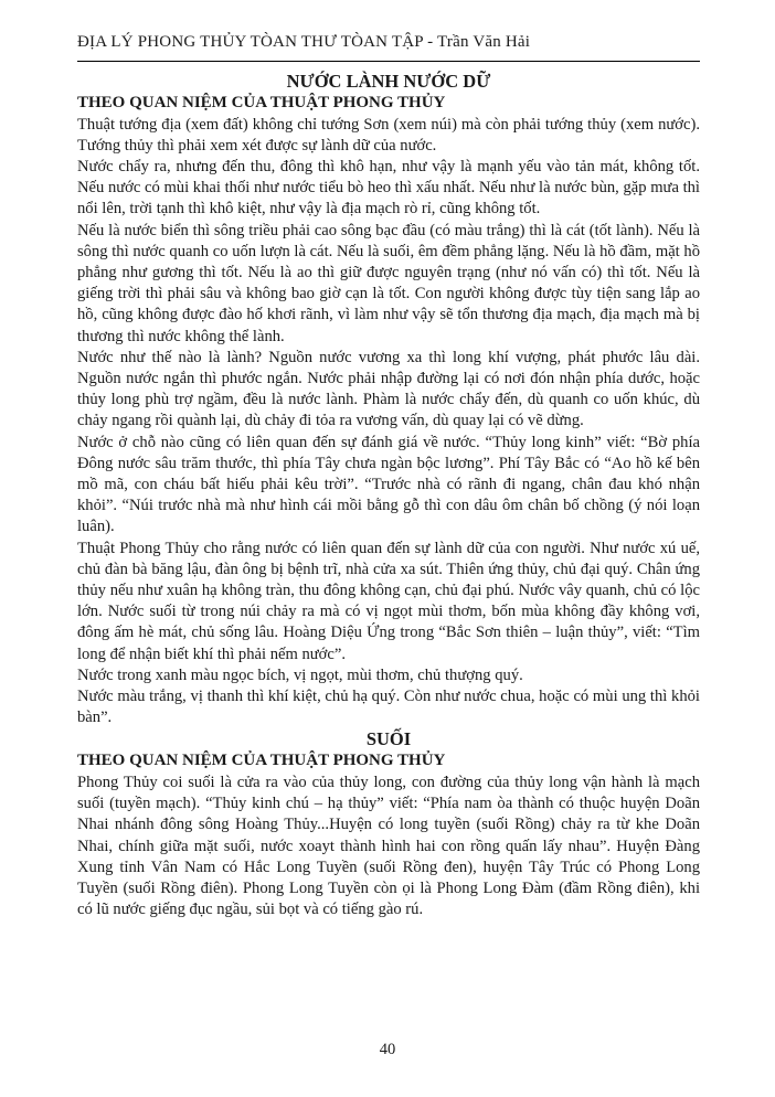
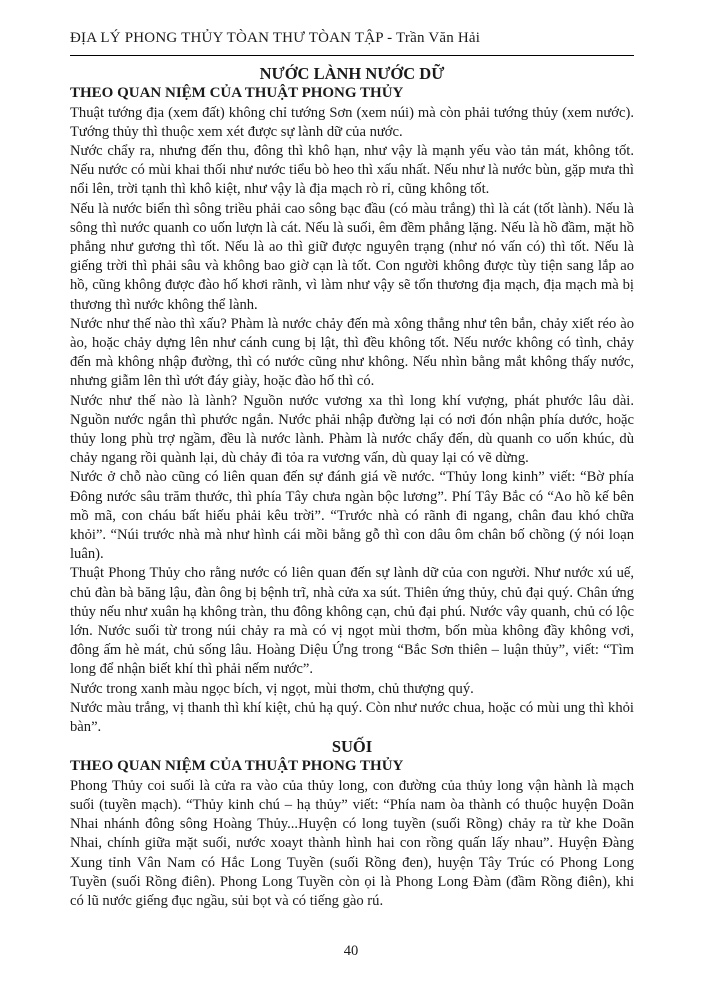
  ĐỊA LÝ PHONG THỦY TÒAN THƯ TÒAN TẬP - Trần Văn Hải
  NƯỚC LÀNH NƯỚC DỮ
  THEO QUAN NIỆM CỦA THUẬT PHONG THỦY
- Thuật tướng địa (xem đất) không chỉ tướng Sơn (xem núi) mà còn phải tướng thủy (xem nước). Tướng thủy thì phải xem xét được sự lành dữ của nước.
+ Thuật tướng địa (xem đất) không chỉ tướng Sơn (xem núi) mà còn phải tướng thủy (xem nước). Tướng thủy thì thuộc xem xét được sự lành dữ của nước.
  Nước chẩy ra, nhưng đến thu, đông thì khô hạn, như vậy là mạnh yếu vào tản mát, không tốt. Nếu nước có mùi khai thối như nước tiểu bò heo thì xấu nhất. Nếu như là nước bùn, gặp mưa thì nổi lên, trời tạnh thì khô kiệt, như vậy là địa mạch rò rỉ, cũng không tốt.
  Nếu là nước biển thì sông triều phải cao sông bạc đầu (có màu trắng) thì là cát (tốt lành). Nếu là sông thì nước quanh co uốn lượn là cát. Nếu là suối, êm đềm phẳng lặng. Nếu là hồ đầm, mặt hồ phẳng như gương thì tốt. Nếu là ao thì giữ được nguyên trạng (như nó vấn có) thì tốt. Nếu là giếng trời thì phải sâu và không bao giờ cạn là tốt. Con người không được tùy tiện sang lắp ao hồ, cũng không được đào hố khơi rãnh, vì làm như vậy sẽ tổn thương địa mạch, địa mạch mà bị thương thì nước không thể lành.
+ Nước như thế nào thì xấu? Phàm là nước chảy đến mà xông thẳng như tên bắn, chảy xiết réo ào ào, hoặc chảy dựng lên như cánh cung bị lật, thì đều không tốt. Nếu nước không có tình, chảy đến mà không nhập đường, thì có nước cũng như không. Nếu nhìn bằng mắt không thấy nước, nhưng giẫm lên thì ướt đáy giày, hoặc đào hố thì có.
  Nước như thế nào là lành? Nguồn nước vương xa thì long khí vượng, phát phước lâu dài. Nguồn nước ngắn thì phước ngắn. Nước phải nhập đường lại có nơi đón nhận phía dước, hoặc thủy long phù trợ ngầm, đều là nước lành. Phàm là nước chẩy đến, dù quanh co uốn khúc, dù chảy ngang rồi quành lại, dù chảy đi tỏa ra vương vấn, dù quay lại có vẽ dừng.
- Nước ở chỗ nào cũng có liên quan đến sự đánh giá về nước. “Thủy long kinh” viết: “Bờ phía Đông nước sâu trăm thước, thì phía Tây chưa ngàn bộc lương”. Phí Tây Bắc có “Ao hồ kế bên mồ mã, con cháu bất hiếu phải kêu trời”. “Trước nhà có rãnh đi ngang, chân đau khó nhận khỏi”. “Núi trước nhà mà như hình cái mồi bằng gỗ thì con dâu ôm chân bố chồng (ý nói loạn luân).
+ Nước ở chỗ nào cũng có liên quan đến sự đánh giá về nước. “Thủy long kinh” viết: “Bờ phía Đông nước sâu trăm thước, thì phía Tây chưa ngàn bộc lương”. Phí Tây Bắc có “Ao hồ kế bên mồ mã, con cháu bất hiếu phải kêu trời”. “Trước nhà có rãnh đi ngang, chân đau khó chữa khỏi”. “Núi trước nhà mà như hình cái mồi bằng gỗ thì con dâu ôm chân bố chồng (ý nói loạn luân).
  Thuật Phong Thủy cho rằng nước có liên quan đến sự lành dữ của con người. Như nước xú uế, chủ đàn bà băng lậu, đàn ông bị bệnh trĩ, nhà cửa xa sút. Thiên ứng thủy, chủ đại quý. Chân ứng thủy nếu như xuân hạ không tràn, thu đông không cạn, chủ đại phú. Nước vây quanh, chủ có lộc lớn. Nước suối từ trong núi chảy ra mà có vị ngọt mùi thơm, bốn mùa không đầy không vơi, đông ấm hè mát, chủ sống lâu. Hoàng Diệu Ứng trong “Bắc Sơn thiên – luận thủy”, viết: “Tìm long để nhận biết khí thì phải nếm nước”.
  Nước trong xanh màu ngọc bích, vị ngọt, mùi thơm, chủ thượng quý.
  Nước màu trắng, vị thanh thì khí kiệt, chủ hạ quý. Còn như nước chua, hoặc có mùi ung thì khỏi bàn”.
  SUỐI
  THEO QUAN NIỆM CỦA THUẬT PHONG THỦY
  Phong Thủy coi suối là cửa ra vào của thủy long, con đường của thủy long vận hành là mạch suối (tuyền mạch). “Thủy kinh chú – hạ thủy” viết: “Phía nam òa thành có thuộc huyện Doãn Nhai nhánh đông sông Hoàng Thủy...Huyện có long tuyền (suối Rồng) chảy ra từ khe Doãn Nhai, chính giữa mặt suối, nước xoayt thành hình hai con rồng quấn lấy nhau”. Huyện Đàng Xung tỉnh Vân Nam có Hắc Long Tuyền (suối Rồng đen), huyện Tây Trúc có Phong Long Tuyền (suối Rồng điên). Phong Long Tuyền còn ọi là Phong Long Đàm (đầm Rồng điên), khi có lũ nước giếng đục ngầu, sủi bọt và có tiếng gào rú.
  40
